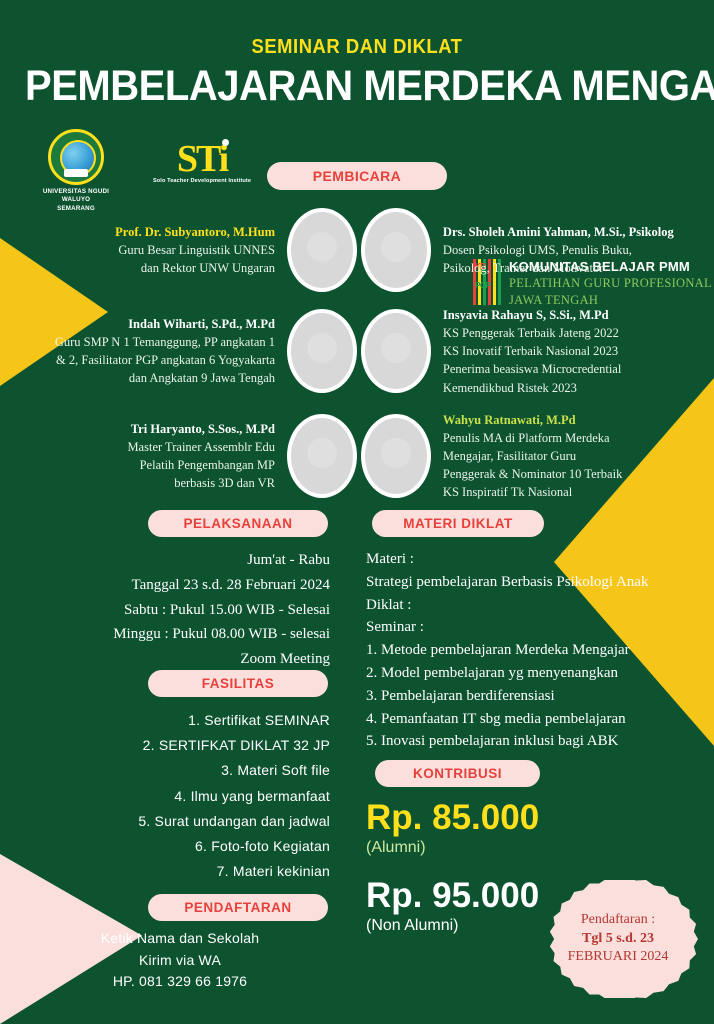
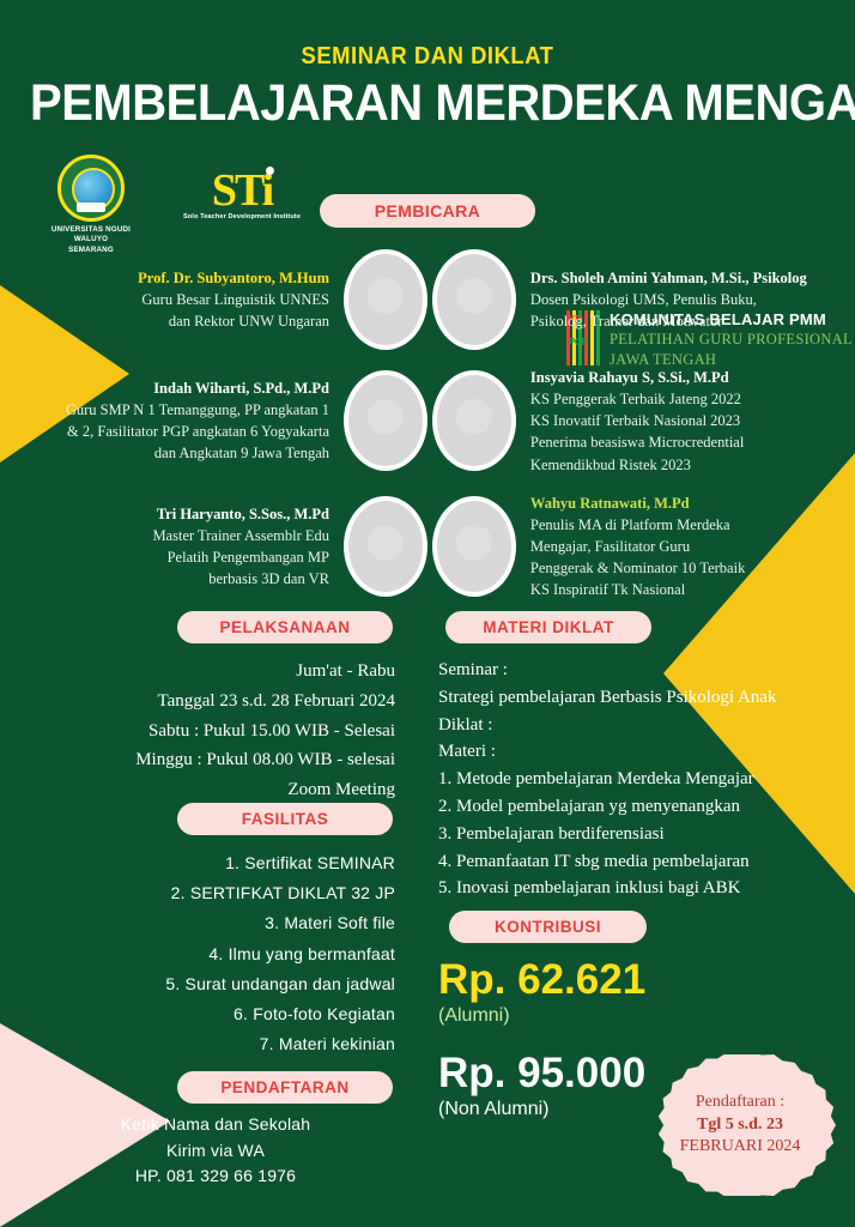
  SEMINAR DAN DIKLAT
  PEMBELAJARAN MERDEKA MENGA
  STi
  KB
  PGP
  KOMUNITAS BELAJAR PMM
  PELATIHAN GURU PROFESIONAL
  JAWA TENGAH
  PEMBICARA
  Prof. Dr. Subyantoro, M.Hum
  Guru Besar Linguistik UNNES
  dan Rektor UNW Ungaran
  Drs. Sholeh Amini Yahman, M.Si., Psikolog
  Dosen Psikologi UMS, Penulis Buku,
  Psikolog, Trainer dan Motivator
  Indah Wiharti, S.Pd., M.Pd
  Guru SMP N 1 Temanggung, PP angkatan 1
  & 2, Fasilitator PGP angkatan 6 Yogyakarta
  dan Angkatan 9 Jawa Tengah
  Insyavia Rahayu S, S.Si., M.Pd
  KS Penggerak Terbaik Jateng 2022
  KS Inovatif Terbaik Nasional 2023
  Penerima beasiswa Microcredential
  Kemendikbud Ristek 2023
  Tri Haryanto, S.Sos., M.Pd
  Master Trainer Assemblr Edu
  Pelatih Pengembangan MP
  berbasis 3D dan VR
  Wahyu Ratnawati, M.Pd
  Penulis MA di Platform Merdeka
  Mengajar, Fasilitator Guru
  Penggerak & Nominator 10 Terbaik
  KS Inspiratif Tk Nasional
  PELAKSANAAN
  Jum'at - Rabu
  Tanggal 23 s.d. 28 Februari 2024
  Sabtu : Pukul 15.00 WIB - Selesai
  Minggu : Pukul 08.00 WIB - selesai
  Zoom Meeting
  MATERI DIKLAT
- Materi :
+ Seminar :
  Strategi pembelajaran Berbasis Psikologi Anak
  Diklat :
- Seminar :
+ Materi :
  1. Metode pembelajaran Merdeka Mengajar
  2. Model pembelajaran yg menyenangkan
  3. Pembelajaran berdiferensiasi
  4. Pemanfaatan IT sbg media pembelajaran
  5. Inovasi pembelajaran inklusi bagi ABK
  FASILITAS
  1. Sertifikat SEMINAR
  2. SERTIFKAT DIKLAT 32 JP
  3. Materi Soft file
  4. Ilmu yang bermanfaat
  5. Surat undangan dan jadwal
  6. Foto-foto Kegiatan
  7. Materi kekinian
  KONTRIBUSI
- Rp. 85.000
+ Rp. 62.621
  (Alumni)
  Rp. 95.000
  (Non Alumni)
  Pendaftaran :
  Tgl 5 s.d. 23
  FEBRUARI 2024
  PENDAFTARAN
  Ketik Nama dan Sekolah
  Kirim via WA
  HP. 081 329 66 1976
